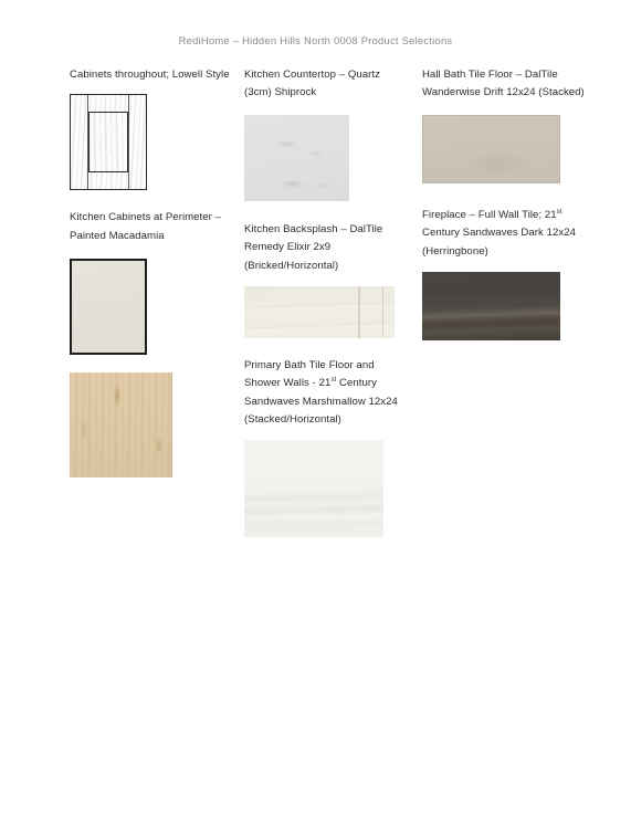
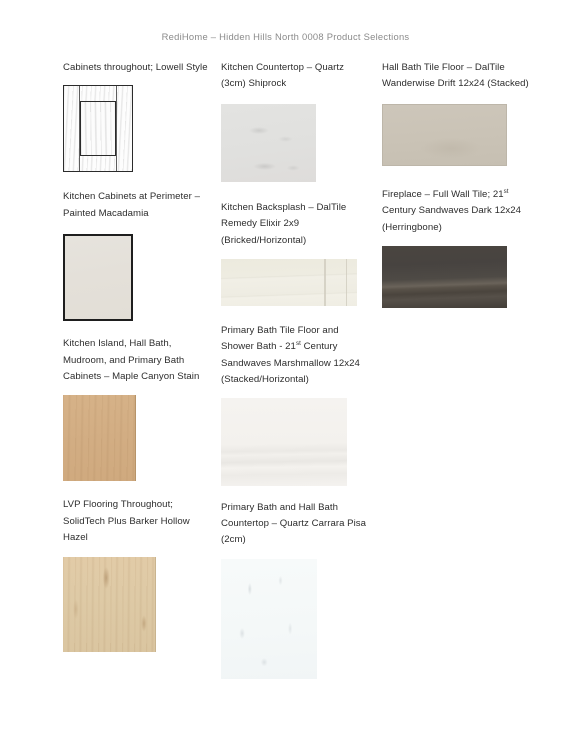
  RediHome – Hidden Hills North 0008 Product Selections
  Cabinets throughout; Lowell Style
  Kitchen Cabinets at Perimeter – Painted Macadamia
+ Kitchen Island, Hall Bath, Mudroom, and Primary Bath Cabinets – Maple Canyon Stain
+ LVP Flooring Throughout; SolidTech Plus Barker Hollow Hazel
  Kitchen Countertop – Quartz (3cm) Shiprock
  Kitchen Backsplash – DalTile Remedy Elixir 2x9 (Bricked/Horizontal)
- Primary Bath Tile Floor and Shower Walls - 21 Century Sandwaves Marshmallow 12x24 (Stacked/Horizontal)
+ Primary Bath Tile Floor and Shower Bath - 21 Century Sandwaves Marshmallow 12x24 (Stacked/Horizontal)
+ Primary Bath and Hall Bath Countertop – Quartz Carrara Pisa (2cm)
  Hall Bath Tile Floor – DalTile Wanderwise Drift 12x24 (Stacked)
  Fireplace – Full Wall Tile; 21 Century Sandwaves Dark 12x24 (Herringbone)
